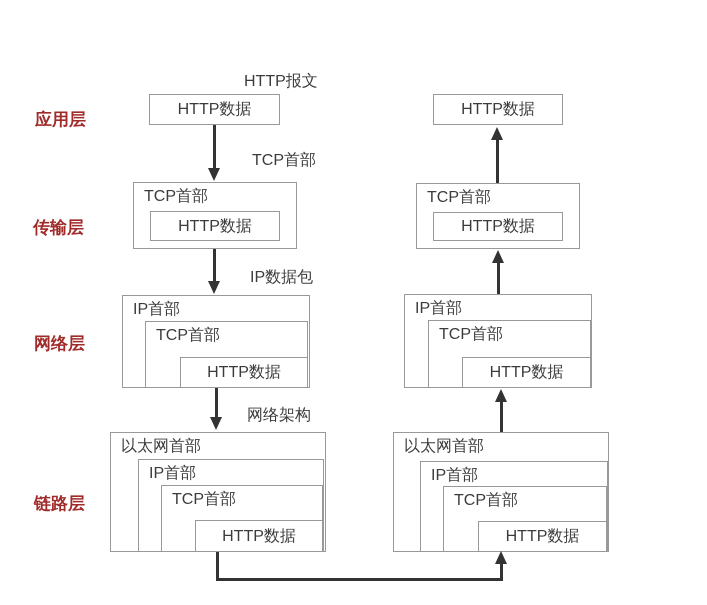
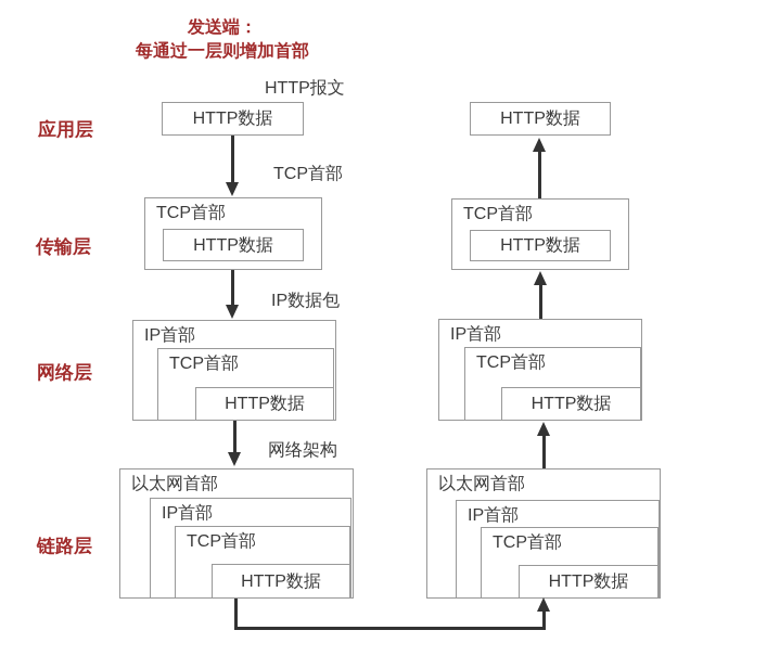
+ 发送端：
+ 每通过一层则增加首部
  应用层
  传输层
  网络层
  链路层
  HTTP报文
  TCP首部
  IP数据包
  网络架构
  HTTP数据
  TCP首部
  HTTP数据
  IP首部
  TCP首部
  HTTP数据
  以太网首部
  IP首部
  TCP首部
  HTTP数据
  HTTP数据
  TCP首部
  HTTP数据
  IP首部
  TCP首部
  HTTP数据
  以太网首部
  IP首部
  TCP首部
  HTTP数据
